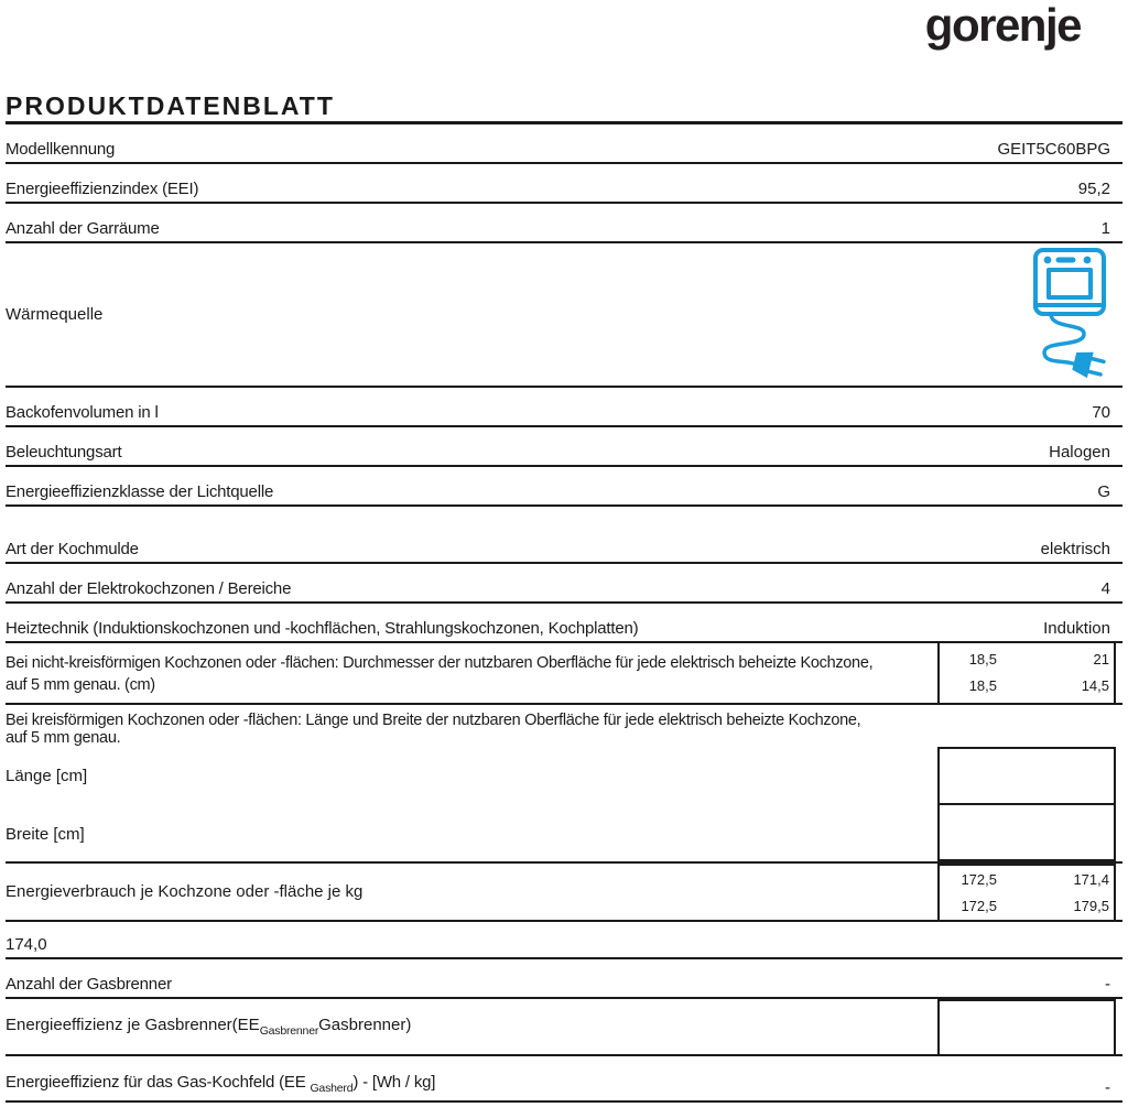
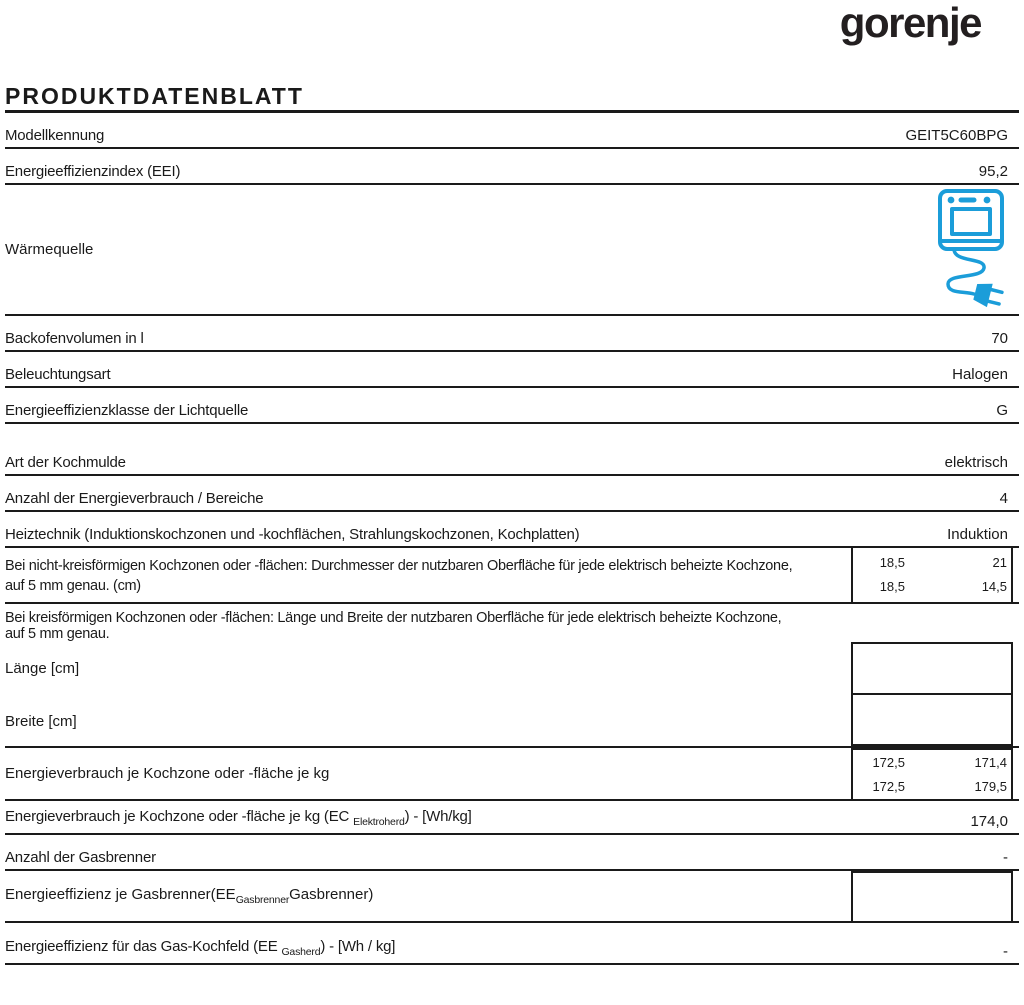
  gorenje
  PRODUKTDATENBLATT
  Modellkennung
  GEIT5C60BPG
  Energieeffizienzindex (EEI)
  95,2
- Anzahl der Garräume
- 1
  Wärmequelle
  Backofenvolumen in l
  70
  Beleuchtungsart
  Halogen
  Energieeffizienzklasse der Lichtquelle
  G
  Art der Kochmulde
  elektrisch
- Anzahl der Elektrokochzonen / Bereiche
+ Anzahl der Energieverbrauch / Bereiche
  4
  Heiztechnik (Induktionskochzonen und -kochflächen, Strahlungskochzonen, Kochplatten)
  Induktion
  Bei nicht-kreisförmigen Kochzonen oder -flächen: Durchmesser der nutzbaren Oberfläche für jede elektrisch beheizte Kochzone,
  auf 5 mm genau. (cm)
  18,5
  21
  18,5
  14,5
  Bei kreisförmigen Kochzonen oder -flächen: Länge und Breite der nutzbaren Oberfläche für jede elektrisch beheizte Kochzone,
  auf 5 mm genau.
  Länge [cm]
  Breite [cm]
  Energieverbrauch je Kochzone oder -fläche je kg
  172,5
  171,4
  172,5
  179,5
+ Energieverbrauch je Kochzone oder -fläche je kg (EC Elektroherd) - [Wh/kg]
  174,0
  Anzahl der Gasbrenner
  -
  Energieeffizienz je Gasbrenner(EEGasbrennerGasbrenner)
  Energieeffizienz für das Gas-Kochfeld (EE Gasherd) - [Wh / kg]
  -
